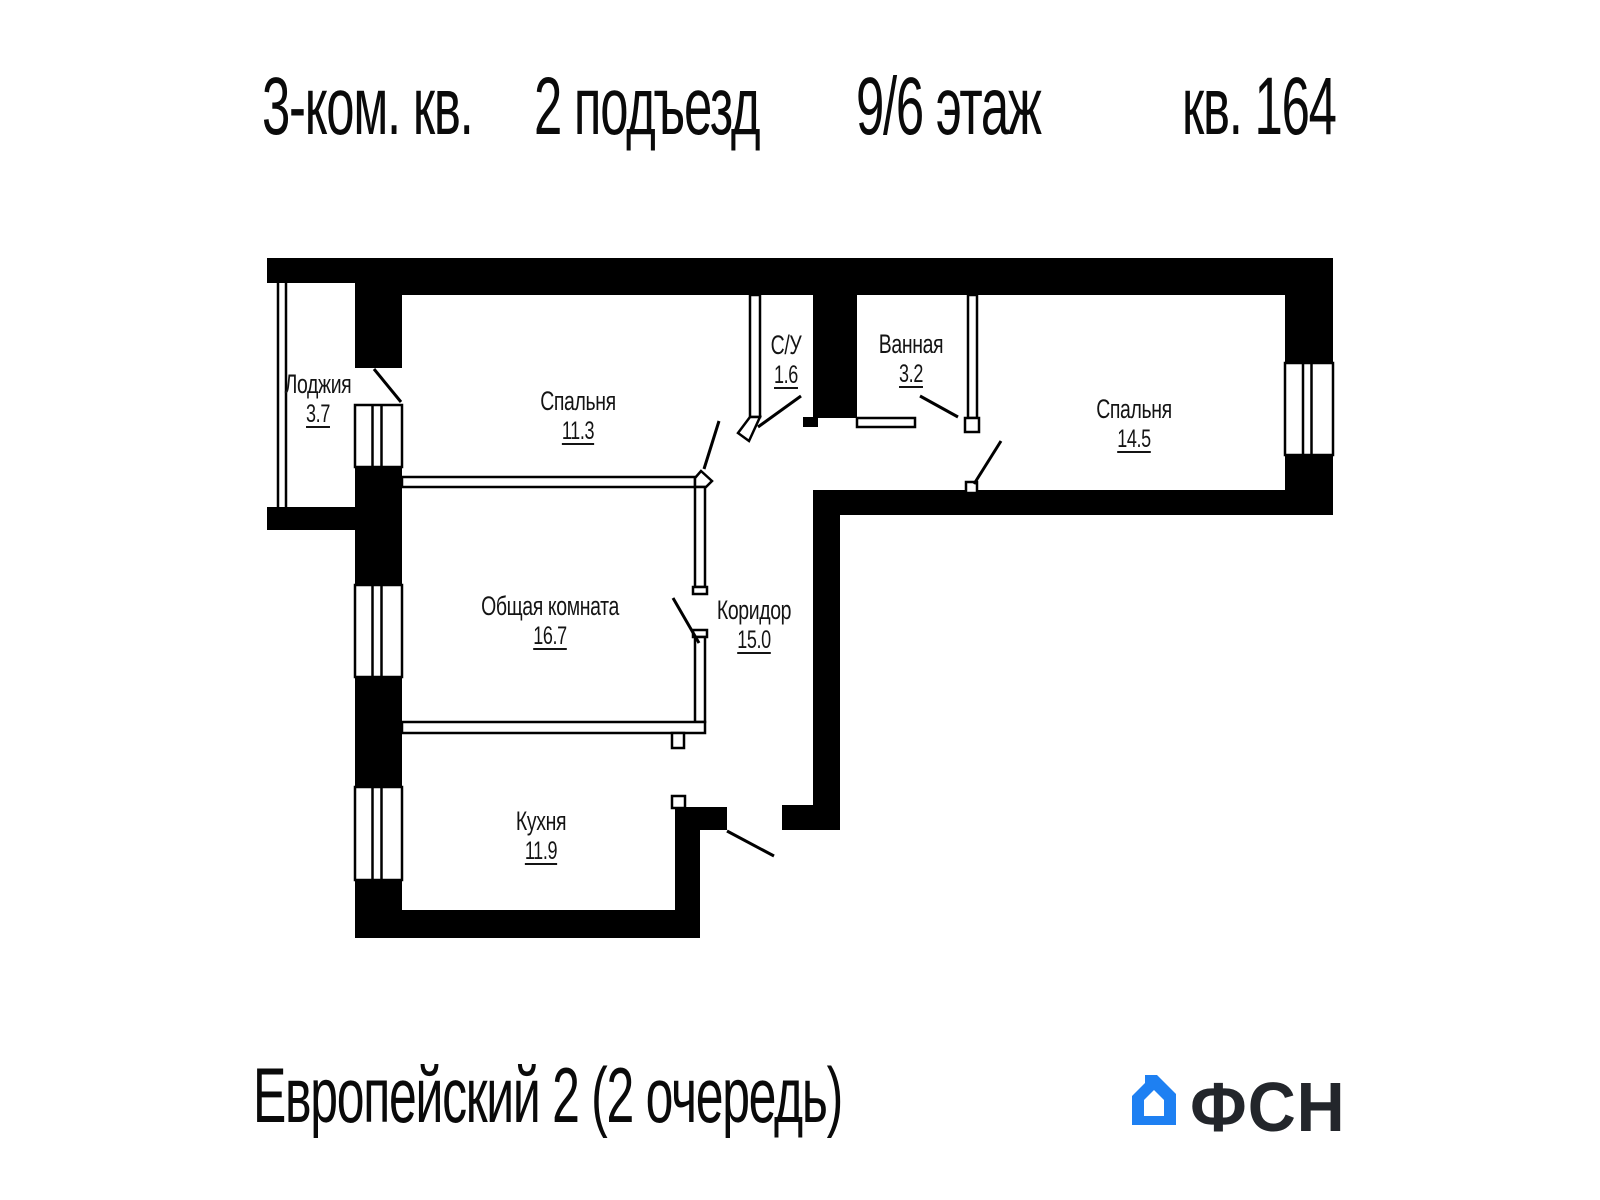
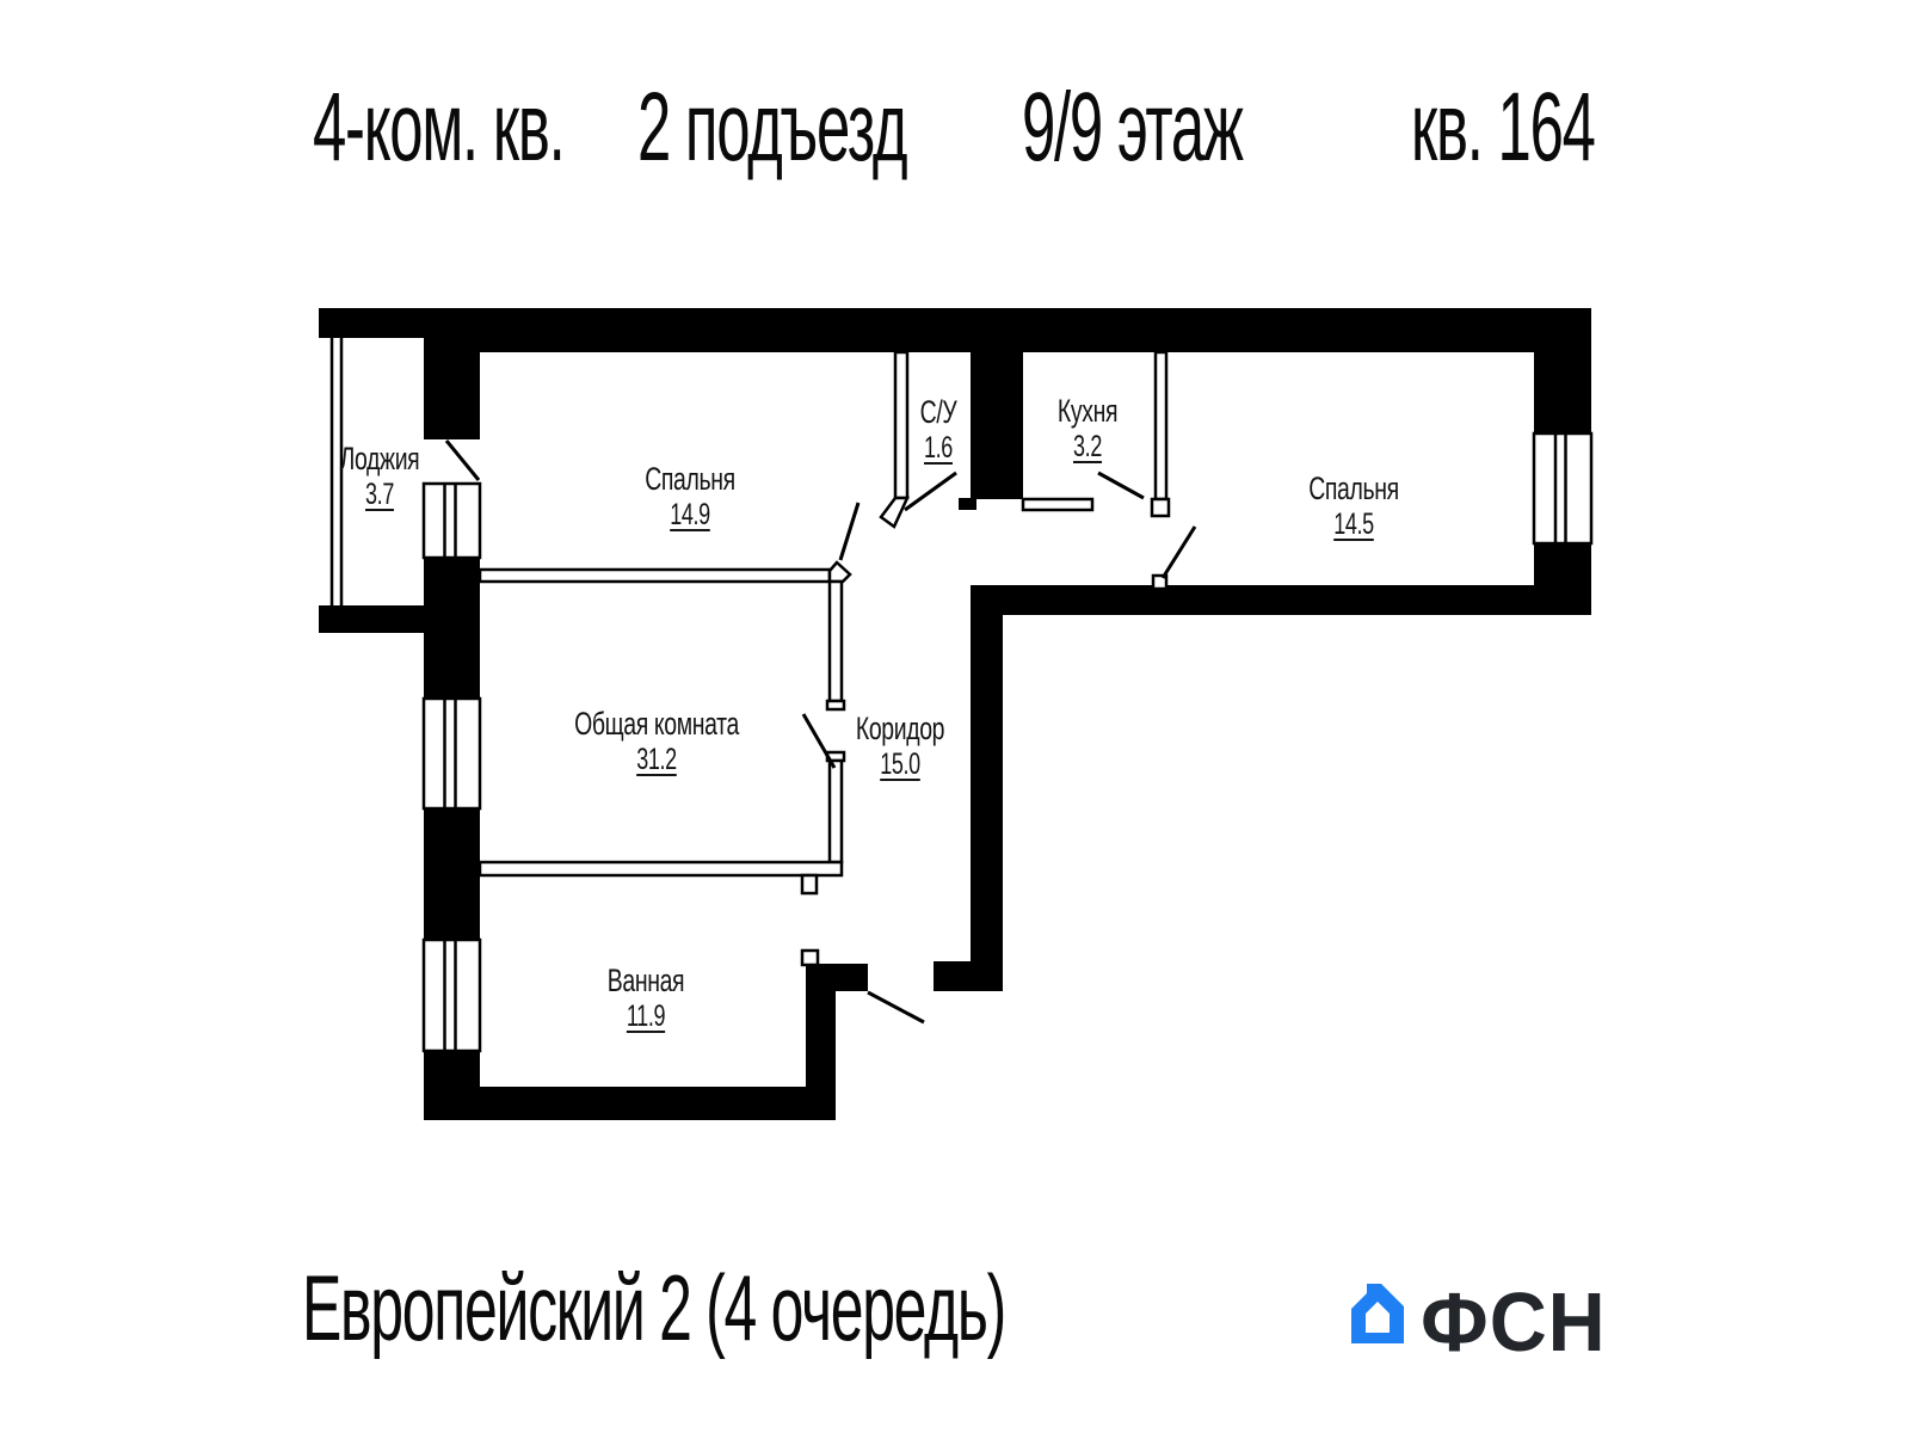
- 3-ком. кв.
+ 4-ком. кв.
  2 подъезд
- 9/6 этаж
+ 9/9 этаж
  кв. 164
  Лоджия
  3.7
  Спальня
- 11.3
+ 14.9
  С/У
  1.6
- Ванная
+ Кухня
  3.2
  Спальня
  14.5
  Общая комната
- 16.7
+ 31.2
  Коридор
  15.0
- Кухня
+ Ванная
  11.9
- Европейский 2 (2 очередь)
+ Европейский 2 (4 очередь)
  ФСН
